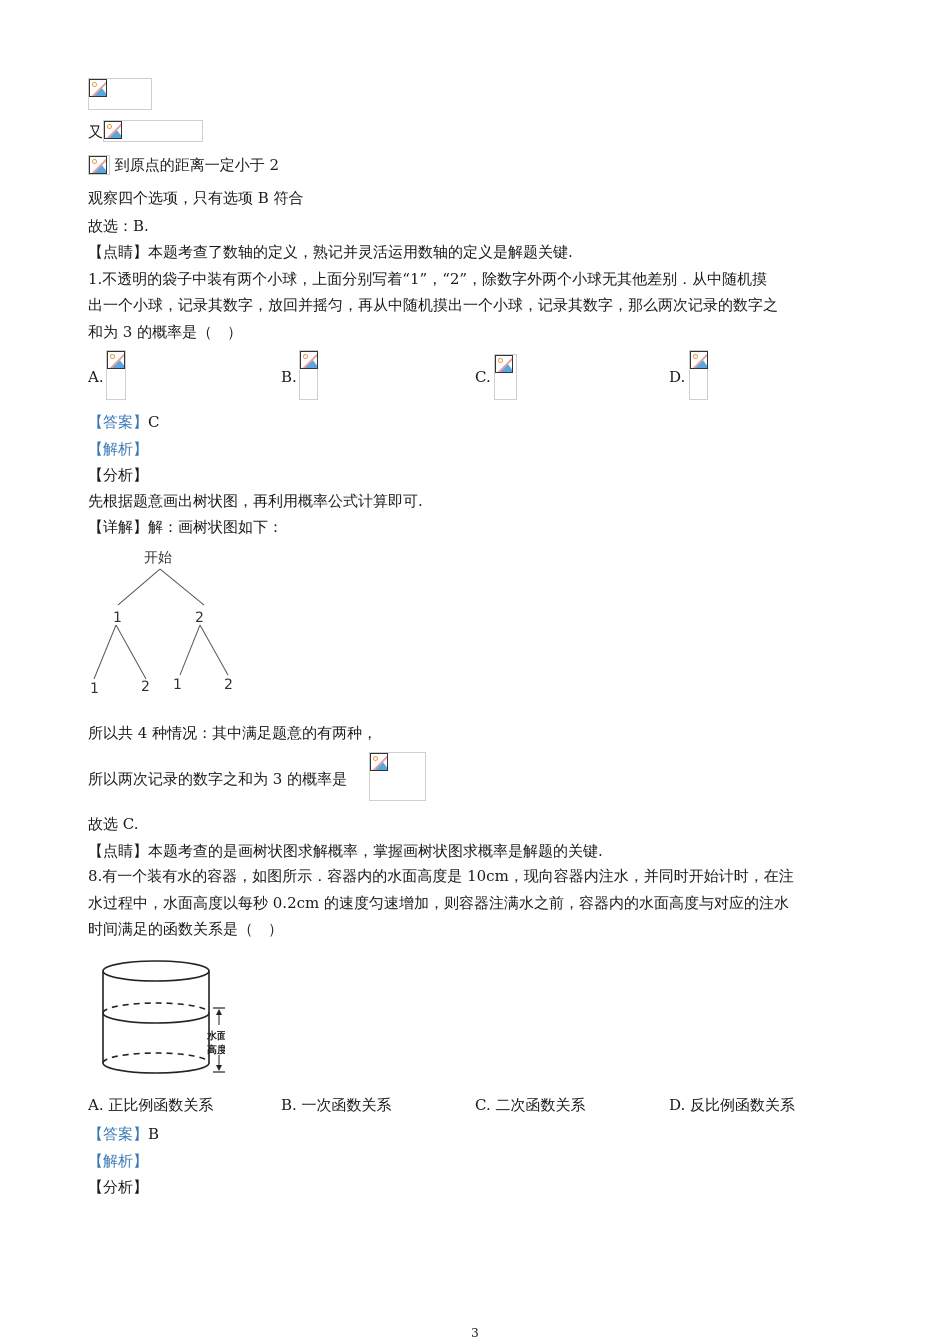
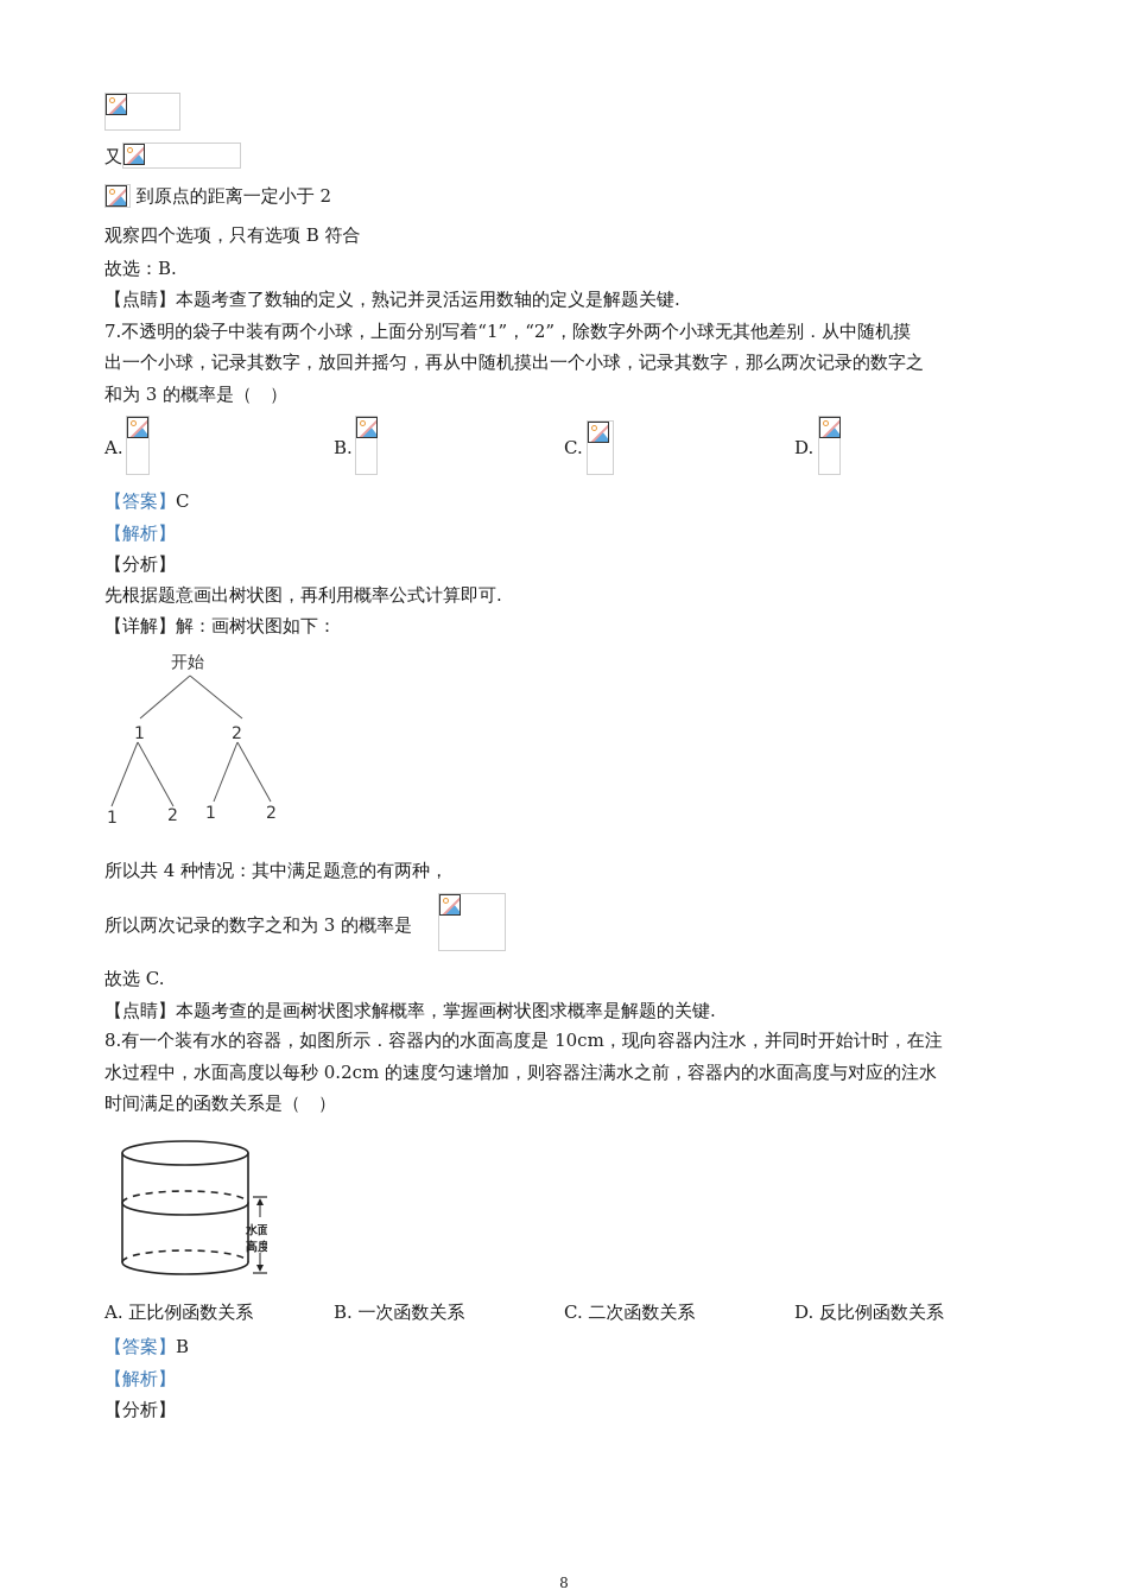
  又
  到原点的距离一定小于 2
  观察四个选项，只有选项 B 符合
  故选：B.
  【点睛】本题考查了数轴的定义，熟记并灵活运用数轴的定义是解题关键.
- 1.不透明的袋子中装有两个小球，上面分别写着“1”，“2”，除数字外两个小球无其他差别．从中随机摸
+ 7.不透明的袋子中装有两个小球，上面分别写着“1”，“2”，除数字外两个小球无其他差别．从中随机摸
  出一个小球，记录其数字，放回并摇匀，再从中随机摸出一个小球，记录其数字，那么两次记录的数字之
  和为 3 的概率是（ ）
  A.
  B.
  C.
  D.
  【答案】C
  【解析】
  【分析】
  先根据题意画出树状图，再利用概率公式计算即可.
  【详解】解：画树状图如下：
  开始
  1
  2
  1
  2
  1
  2
  所以共 4 种情况：其中满足题意的有两种，
  所以两次记录的数字之和为 3 的概率是
  故选 C.
  【点睛】本题考查的是画树状图求解概率，掌握画树状图求概率是解题的关键.
  8.有一个装有水的容器，如图所示．容器内的水面高度是 10cm，现向容器内注水，并同时开始计时，在注
  水过程中，水面高度以每秒 0.2cm 的速度匀速增加，则容器注满水之前，容器内的水面高度与对应的注水
  时间满足的函数关系是（ ）
  水面
  高度
  A. 正比例函数关系
  B. 一次函数关系
  C. 二次函数关系
  D. 反比例函数关系
  【答案】B
  【解析】
  【分析】
- 3
+ 8
